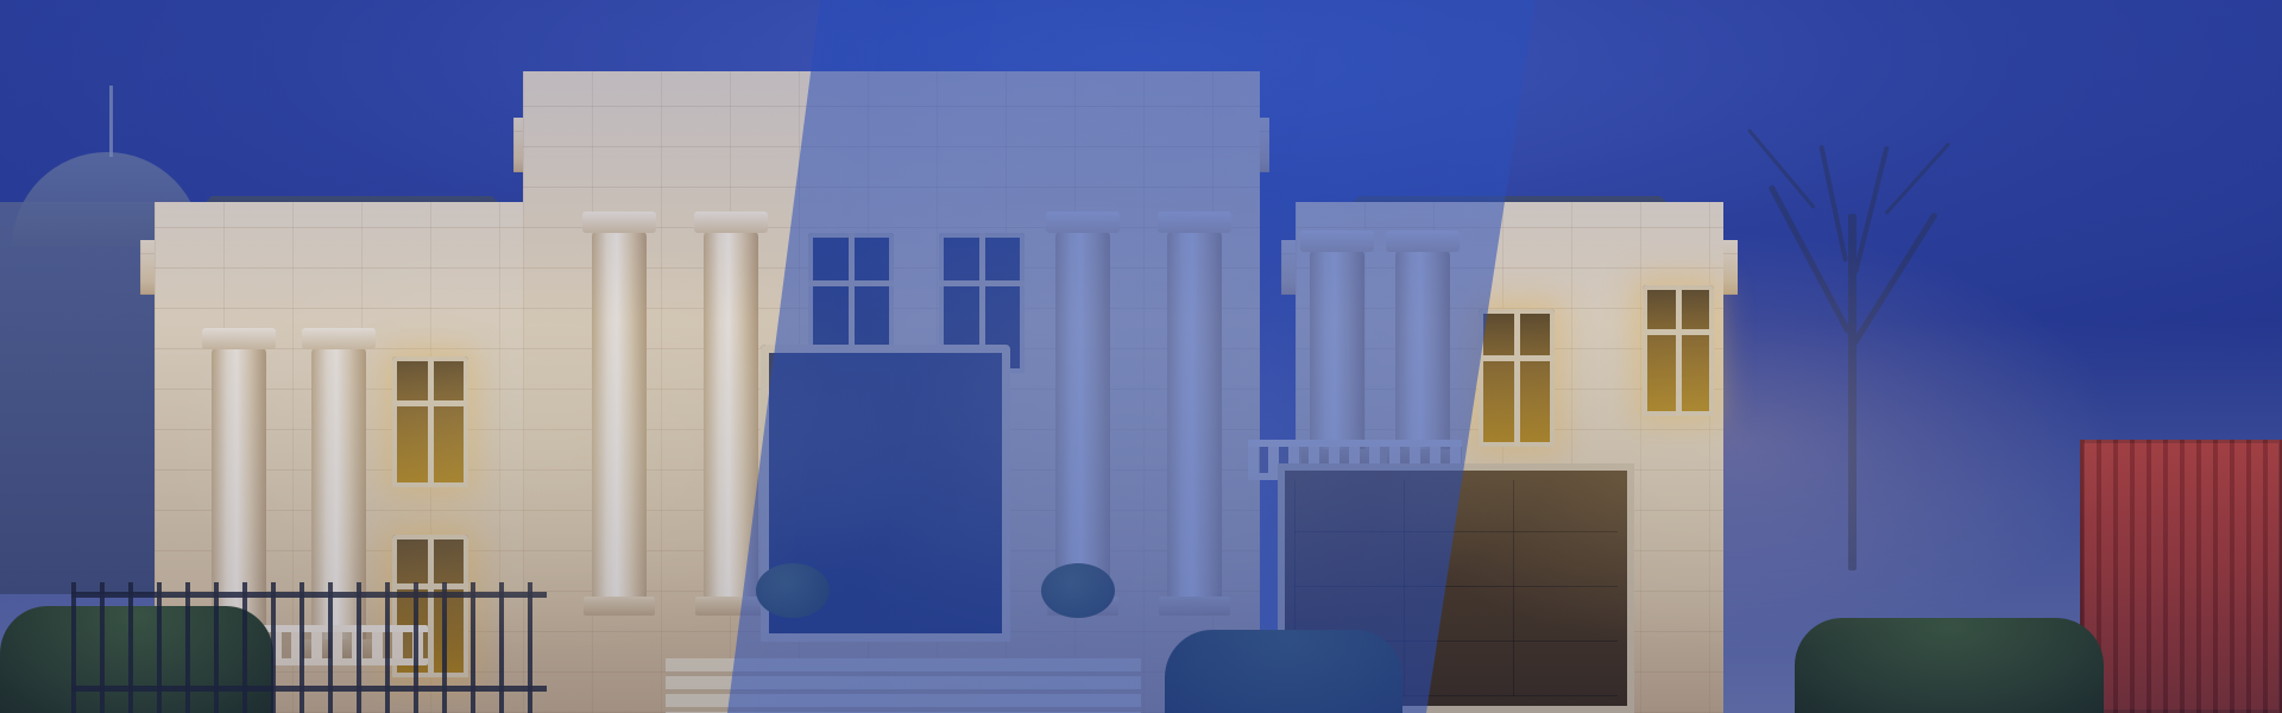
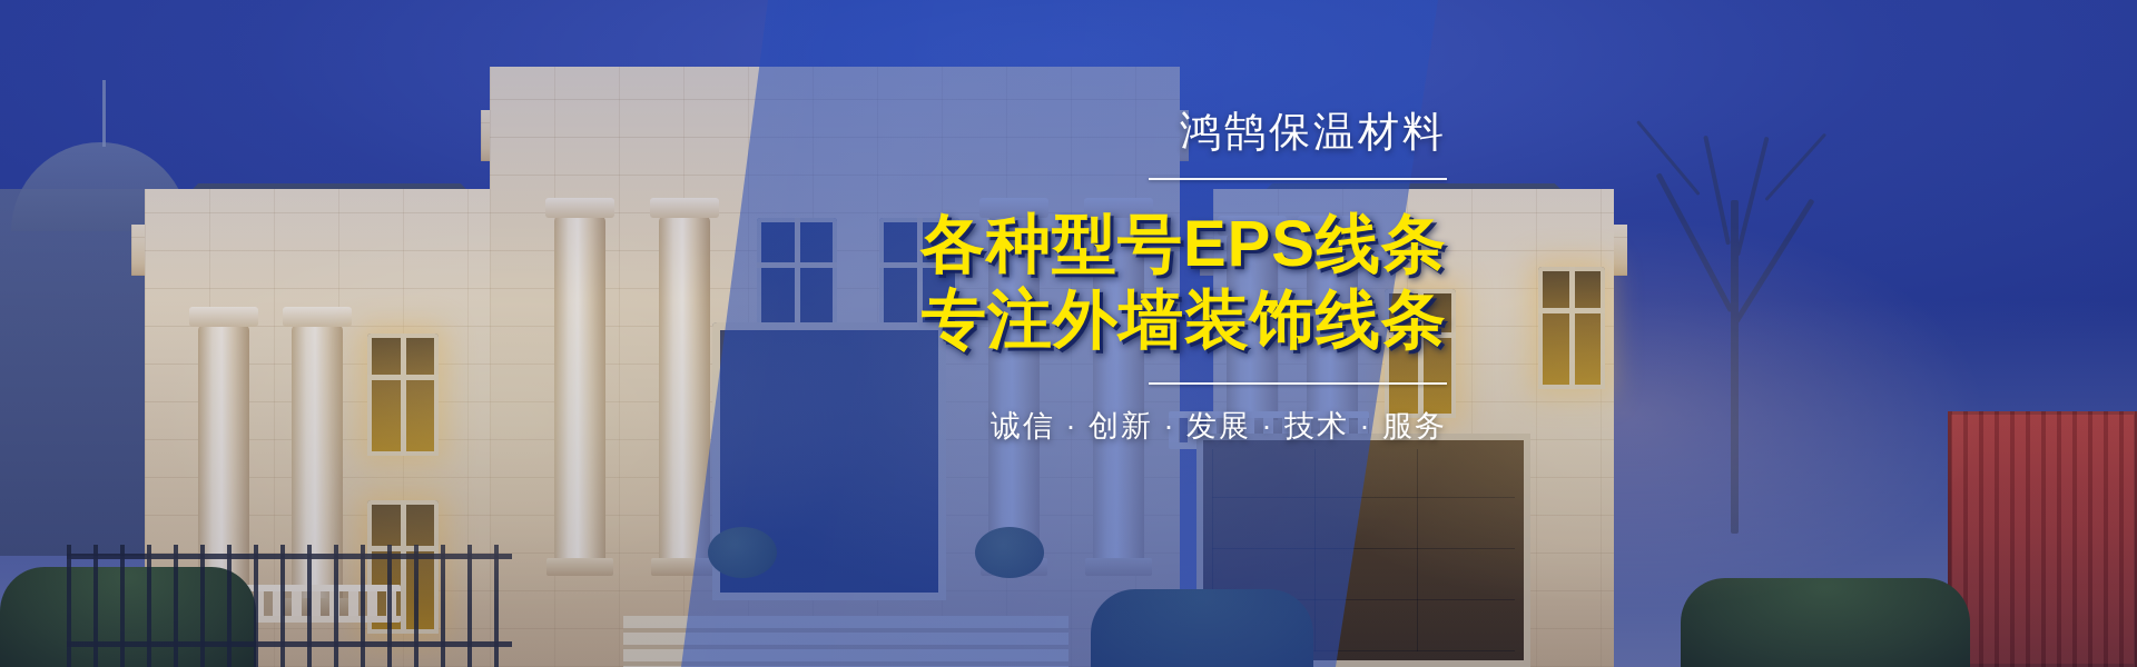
+ 鸿鹄保温材料
+ 各种型号EPS线条
+ 专注外墙装饰线条
+ 诚信 · 创新 · 发展 · 技术 · 服务
